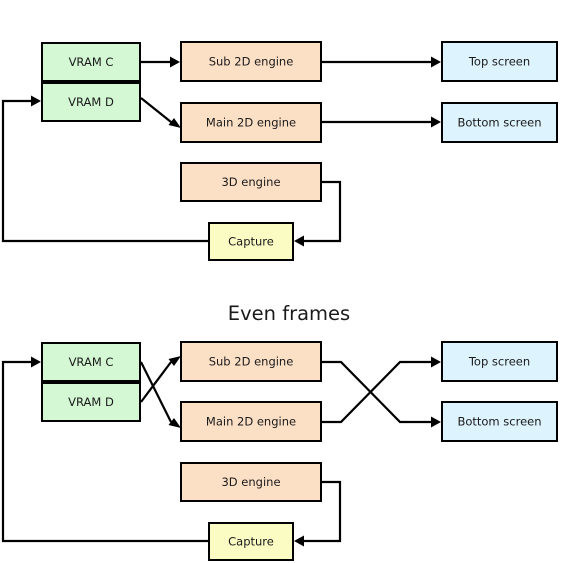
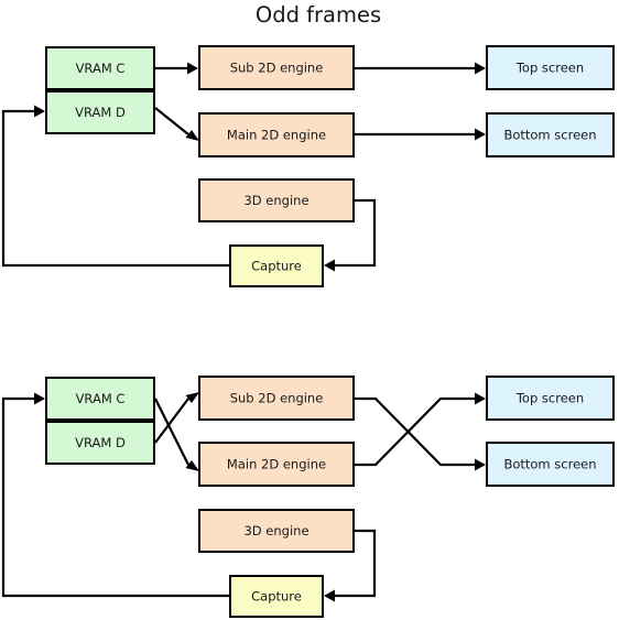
+ Odd frames
  VRAM C
  VRAM D
  Sub 2D engine
  Main 2D engine
  3D engine
  Capture
  Top screen
  Bottom screen
- Even frames
  VRAM C
  VRAM D
  Sub 2D engine
  Main 2D engine
  3D engine
  Capture
  Top screen
  Bottom screen
